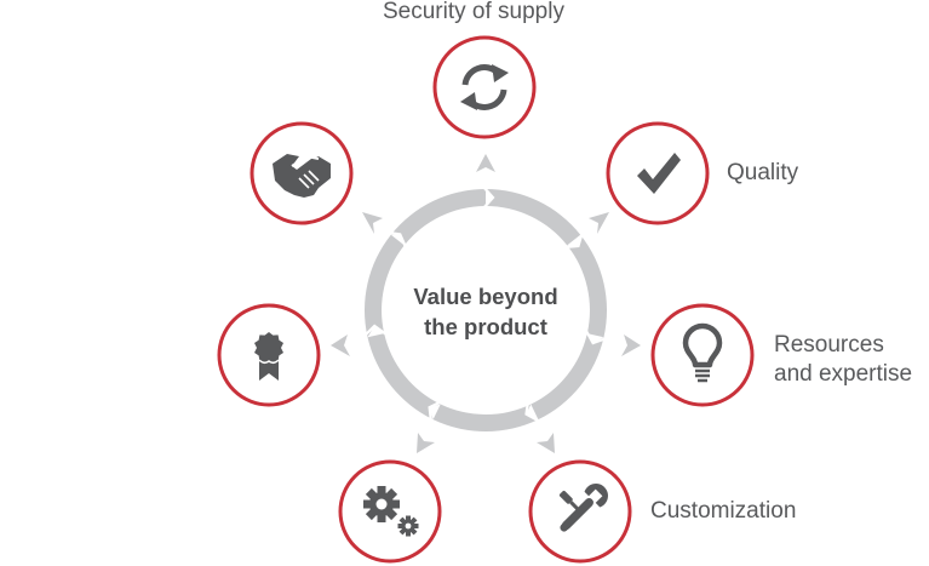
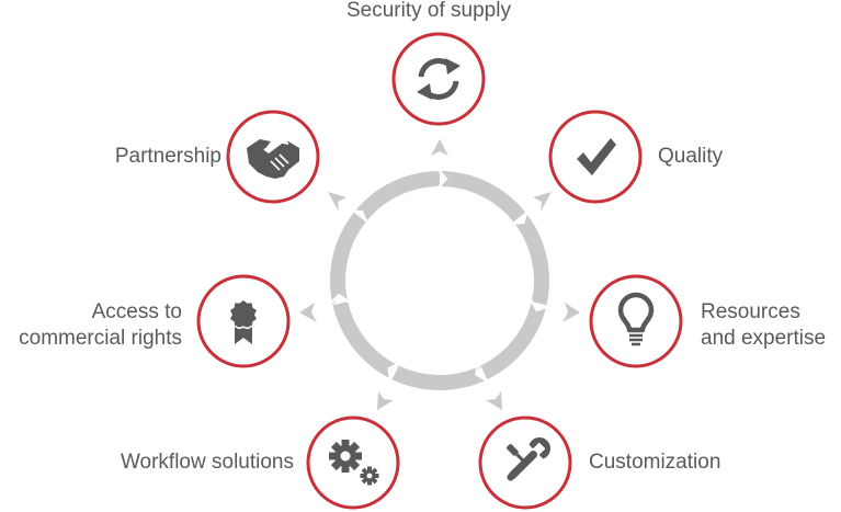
- Value beyond
- the product
  Security of supply
  Quality
  Resources
  and expertise
  Customization
+ Workflow solutions
+ Access to
+ commercial rights
+ Partnership
